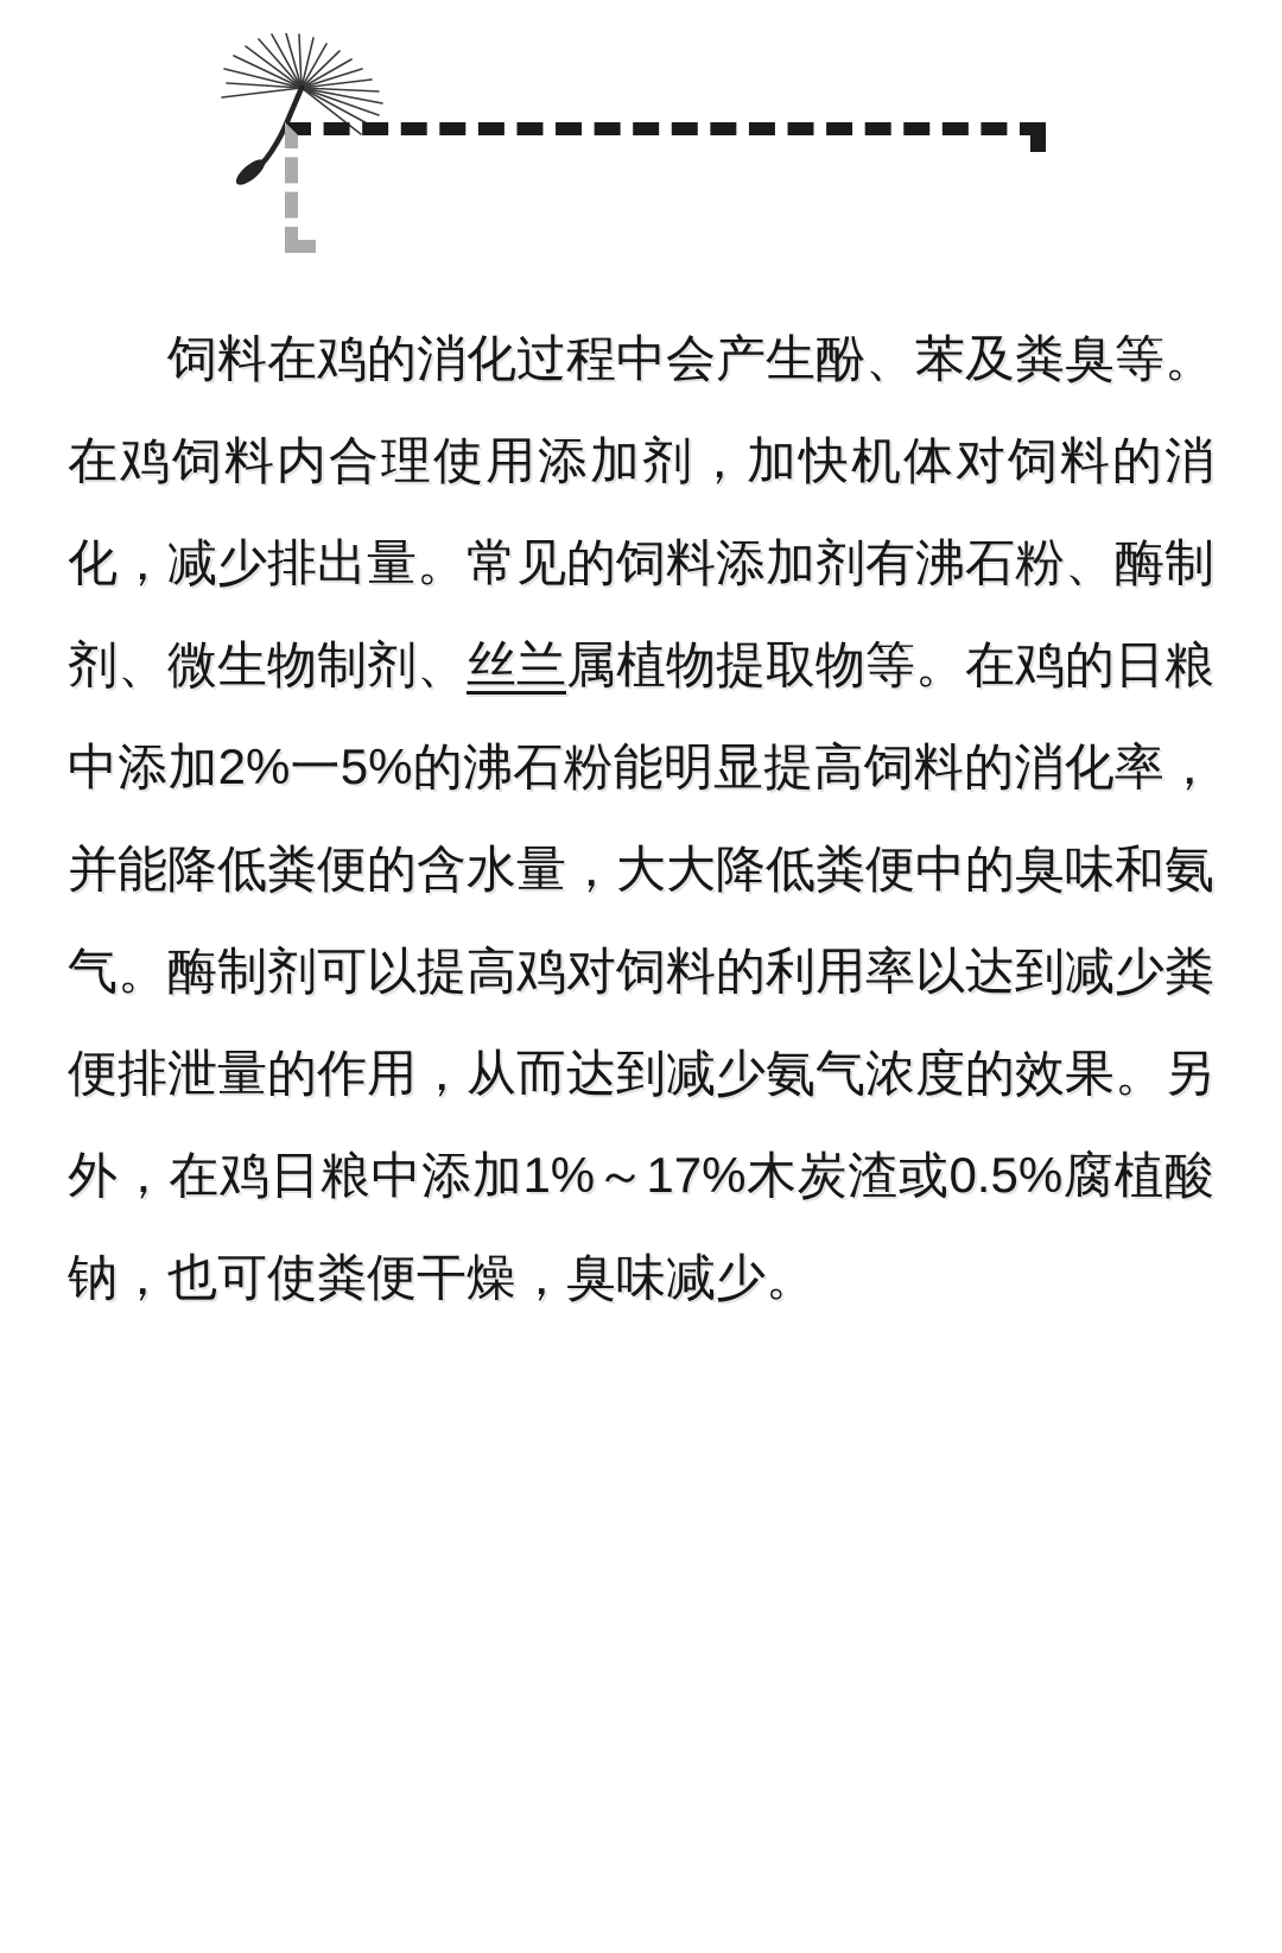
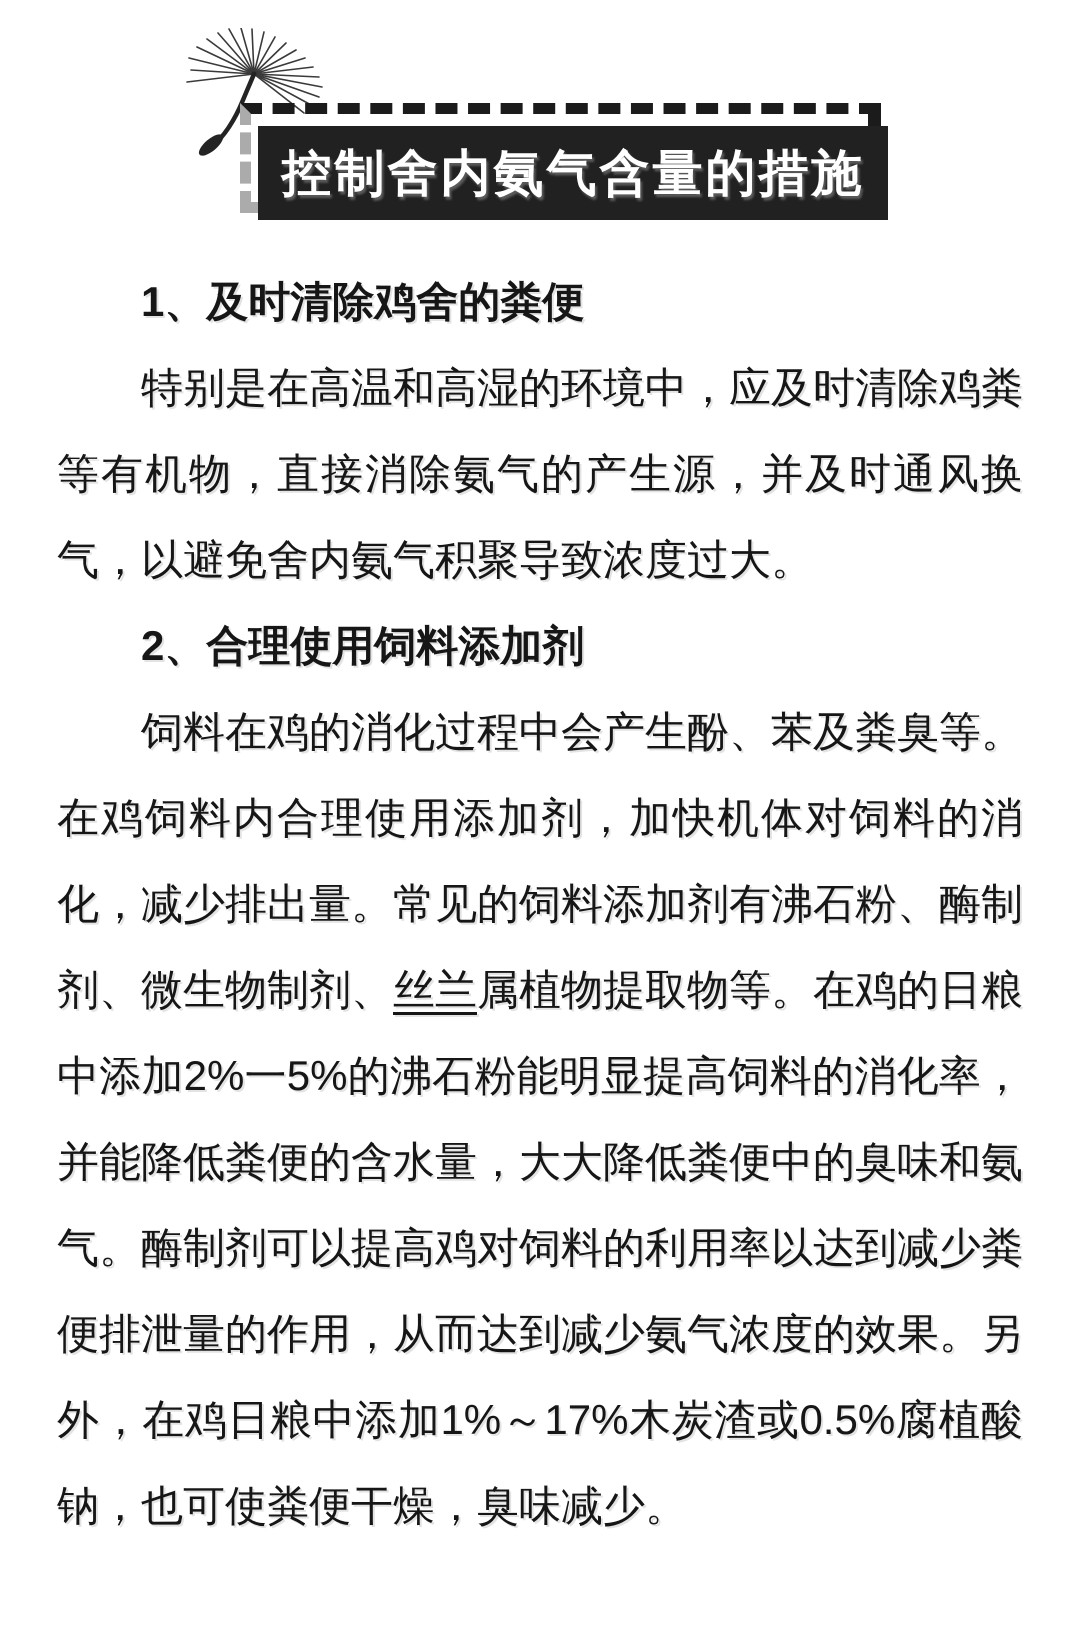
+ 控制舍内氨气含量的措施
+ 1、及时清除鸡舍的粪便
+ 特别是在高温和高湿的环境中，应及时清除鸡粪等有机物，直接消除氨气的产生源，并及时通风换气，以避免舍内氨气积聚导致浓度过大。
+ 2、合理使用饲料添加剂
  饲料在鸡的消化过程中会产生酚、苯及粪臭等。在鸡饲料内合理使用添加剂，加快机体对饲料的消化，减少排出量。常见的饲料添加剂有沸石粉、酶制剂、微生物制剂、丝兰属植物提取物等。在鸡的日粮中添加2%一5%的沸石粉能明显提高饲料的消化率，并能降低粪便的含水量，大大降低粪便中的臭味和氨气。酶制剂可以提高鸡对饲料的利用率以达到减少粪便排泄量的作用，从而达到减少氨气浓度的效果。另外，在鸡日粮中添加1%～17%木炭渣或0.5%腐植酸钠，也可使粪便干燥，臭味减少。
